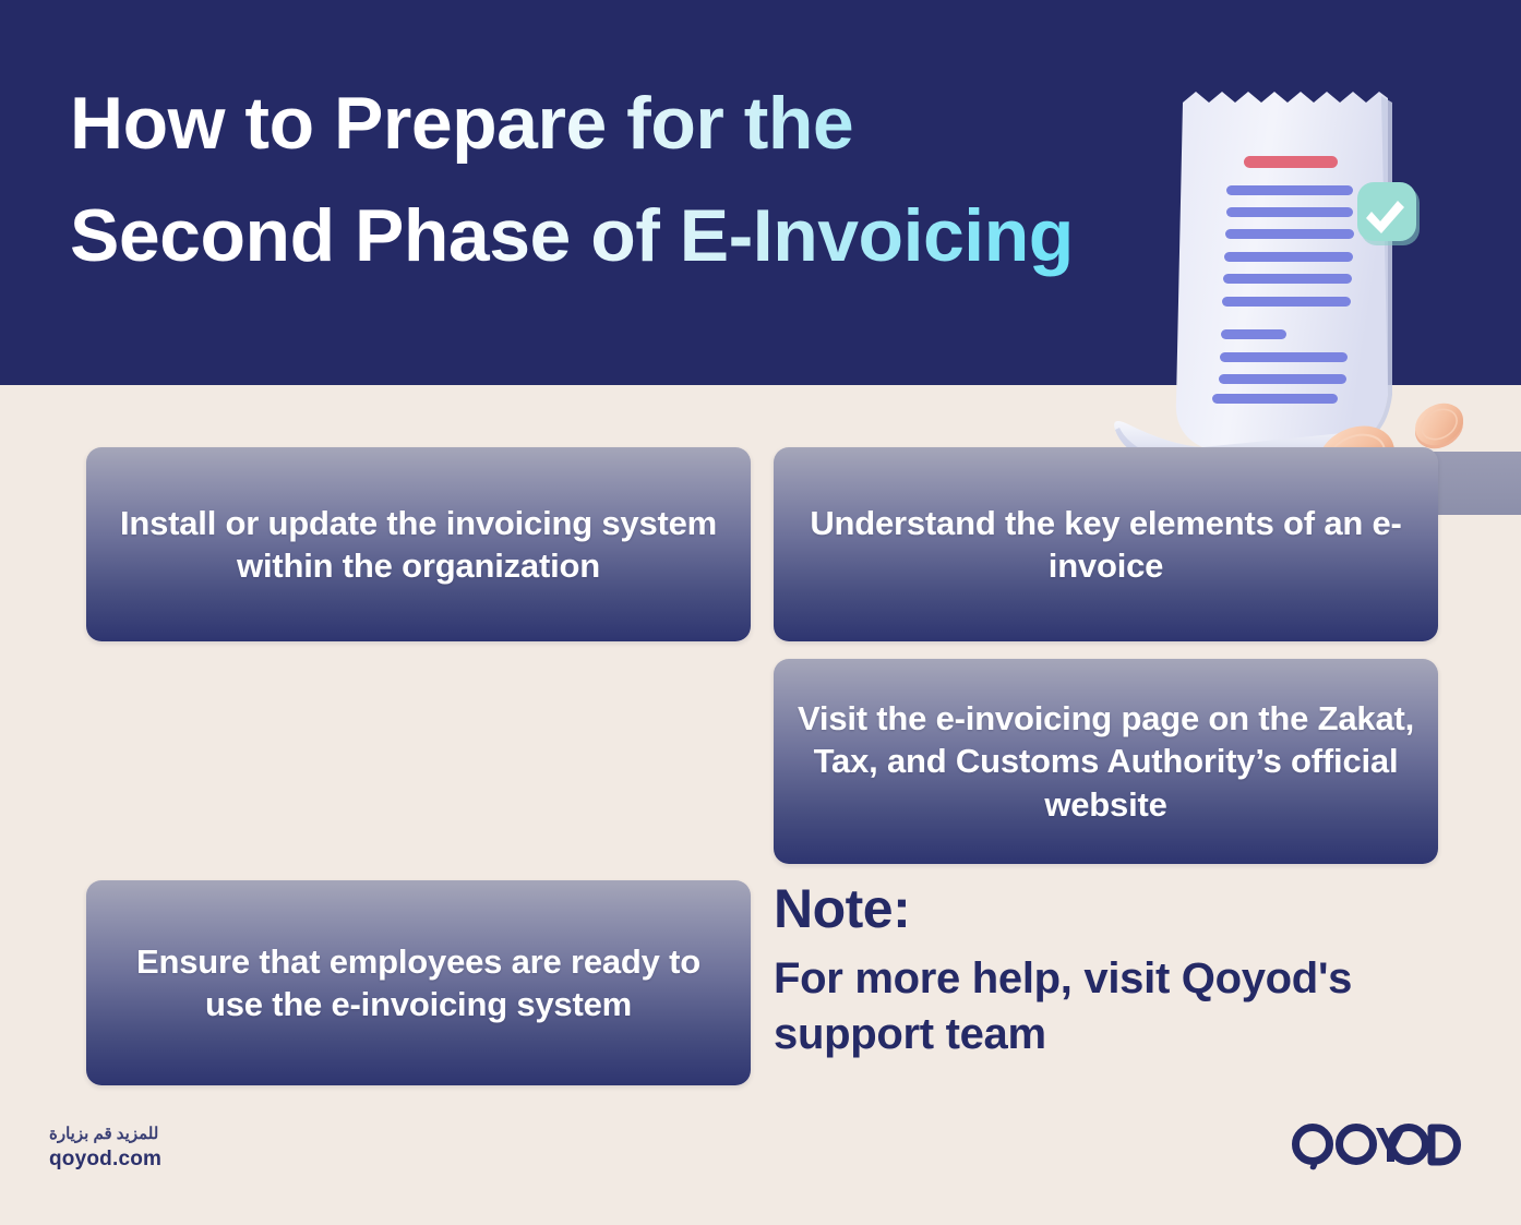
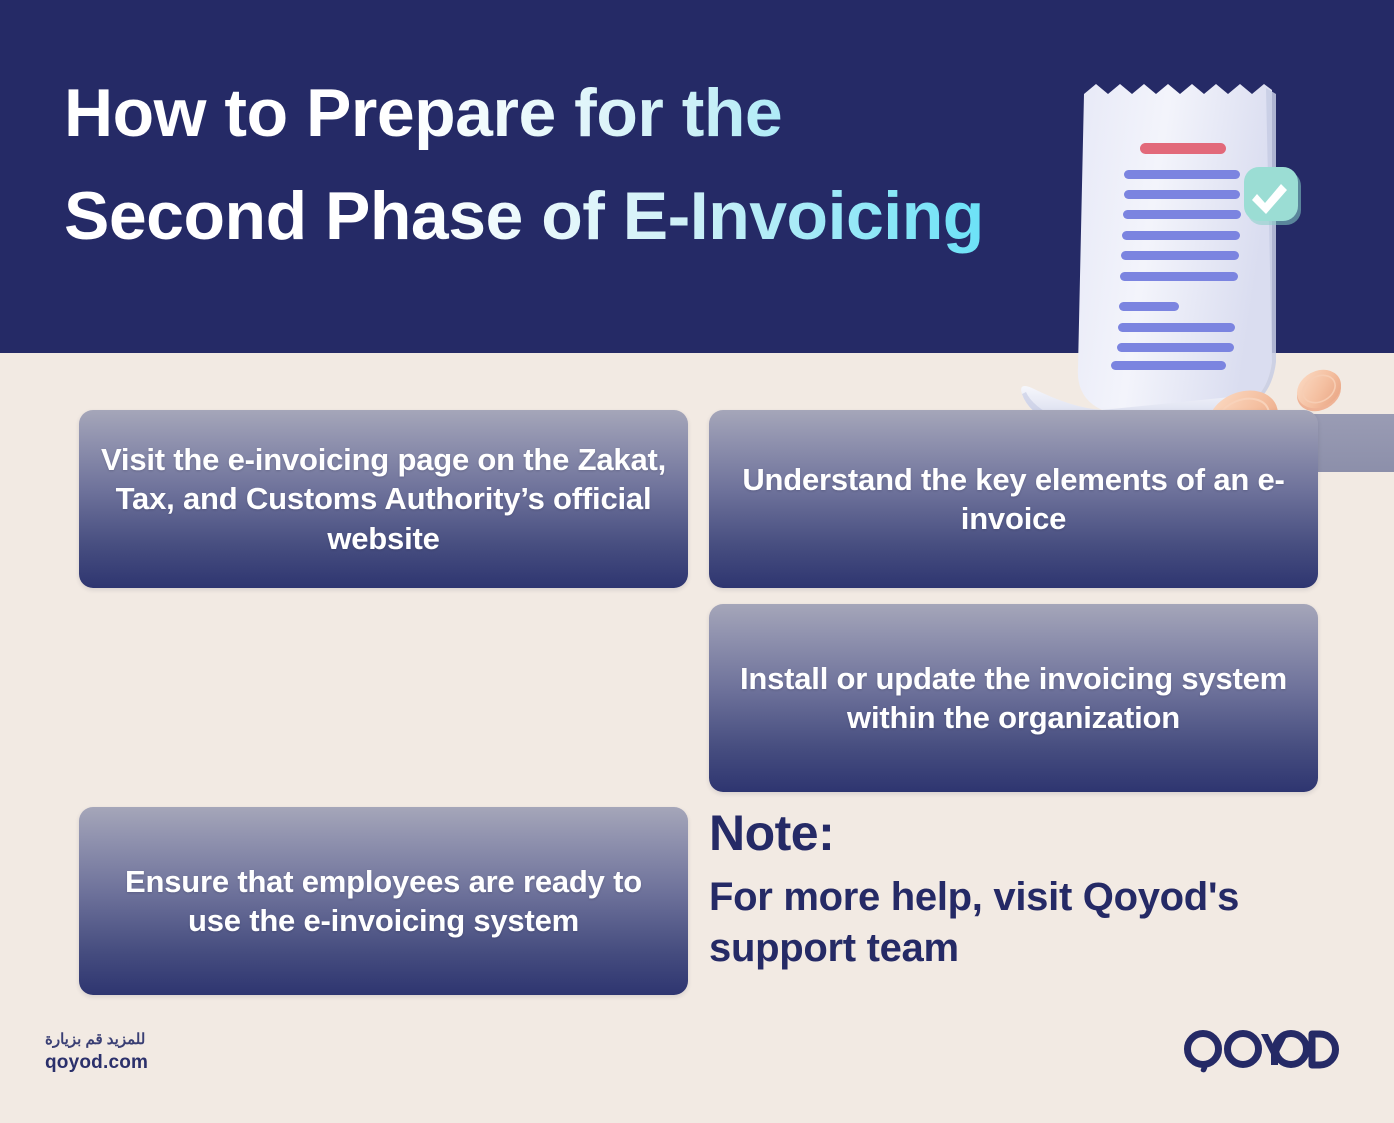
  How to Prepare for the
  Second Phase of E-Invoicing
- Install or update the invoicing system within the organization
+ Visit the e-invoicing page on the Zakat, Tax, and Customs Authority’s official website
  Understand the key elements of an e-invoice
- Visit the e-invoicing page on the Zakat, Tax, and Customs Authority’s official website
+ Install or update the invoicing system within the organization
  Ensure that employees are ready to use the e-invoicing system
  Note:
  For more help, visit Qoyod's support team
  للمزيد قم بزيارة
  qoyod.com
